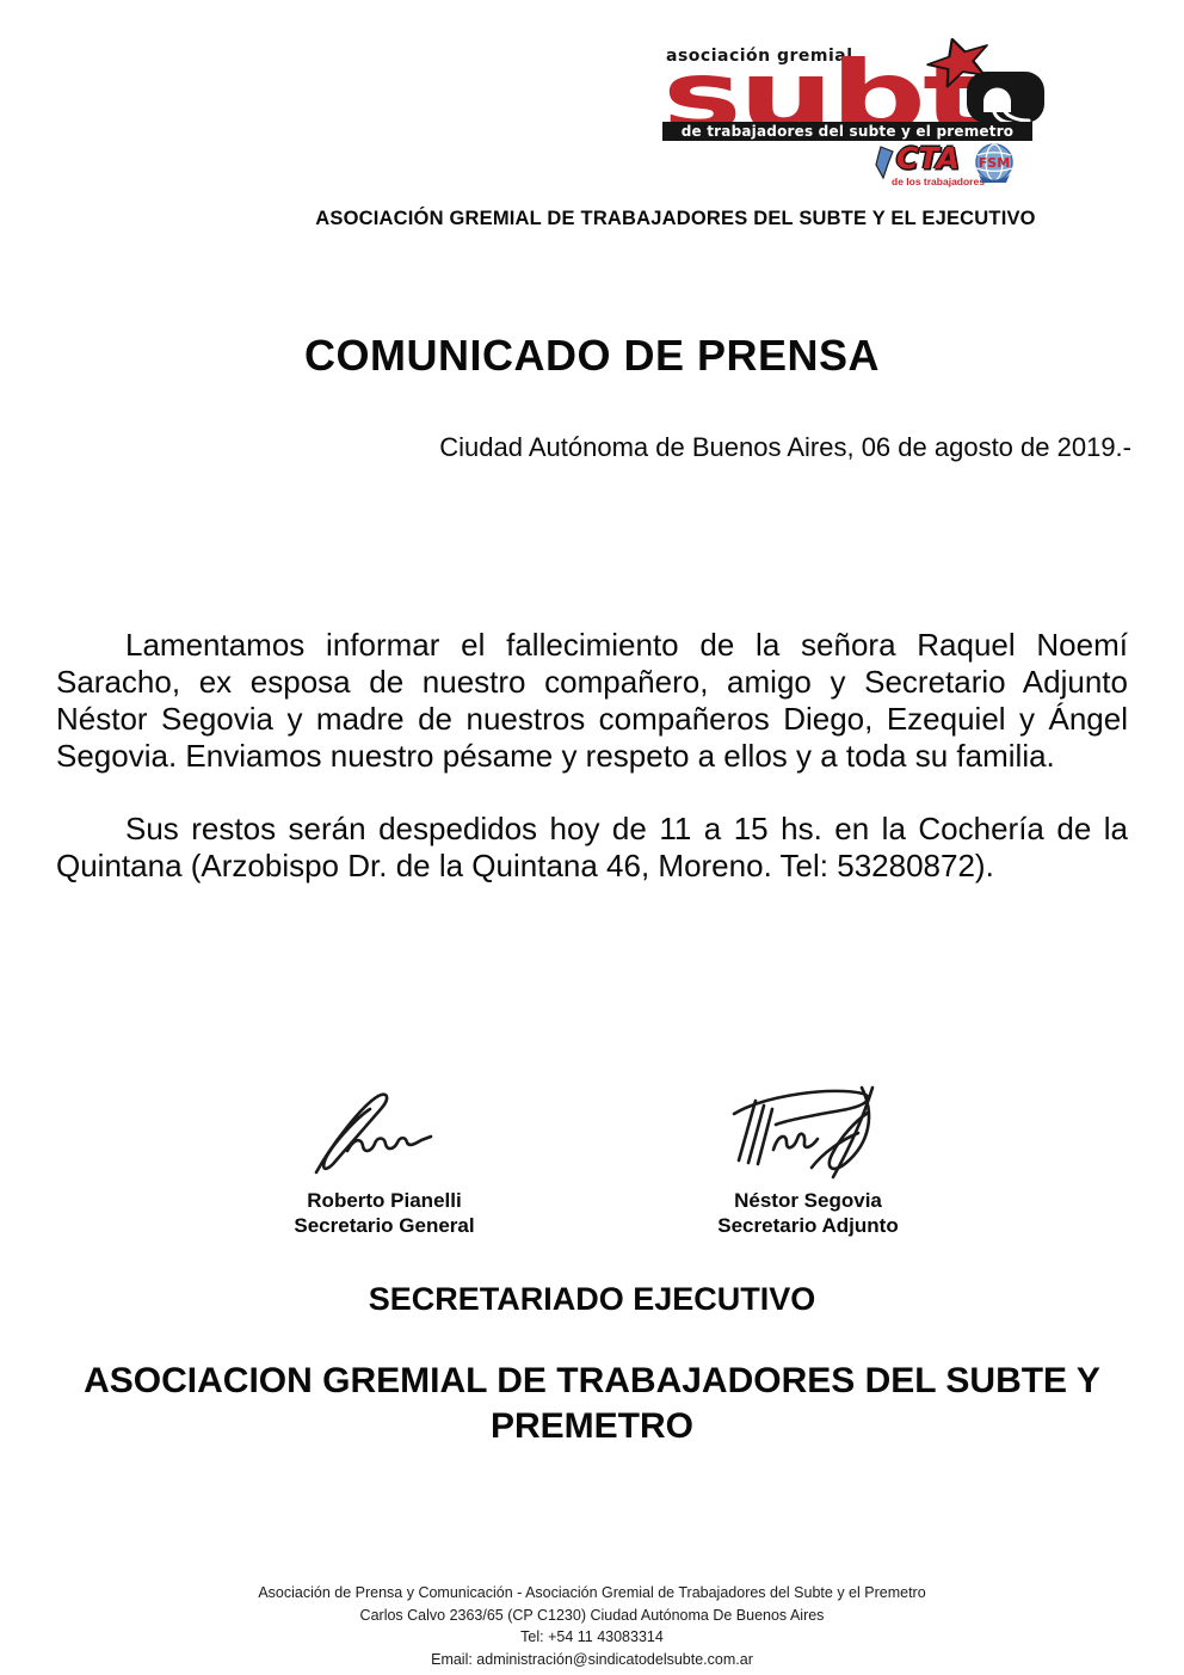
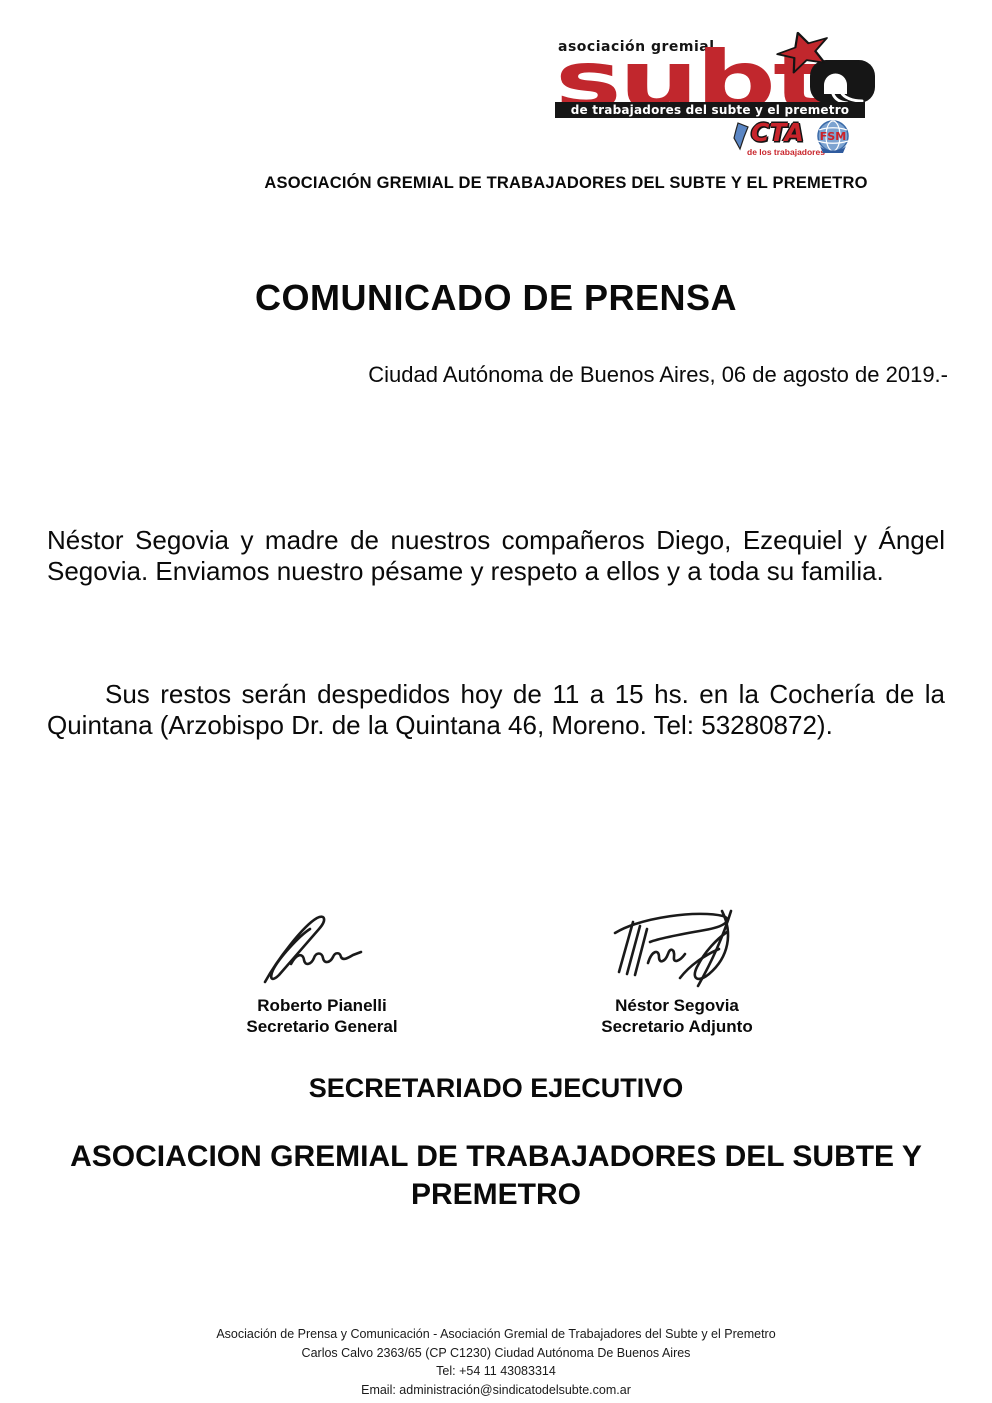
  asociación gremial
  subt
  de trabajadores del subte y el premetro
  CTA
  de los trabajadore
  FSM
- ASOCIACIÓN GREMIAL DE TRABAJADORES DEL SUBTE Y EL EJECUTIVO
+ ASOCIACIÓN GREMIAL DE TRABAJADORES DEL SUBTE Y EL PREMETRO
  COMUNICADO DE PRENSA
  Ciudad Autónoma de Buenos Aires, 06 de agosto de 2019.-
- Lamentamos informar el fallecimiento de la señora Raquel Noemí
- Saracho, ex esposa de nuestro compañero, amigo y Secretario Adjunto
  Néstor Segovia y madre de nuestros compañeros Diego, Ezequiel y Ángel
  Segovia. Enviamos nuestro pésame y respeto a ellos y a toda su familia.
  Sus restos serán despedidos hoy de 11 a 15 hs. en la Cochería de la
  Quintana (Arzobispo Dr. de la Quintana 46, Moreno. Tel: 53280872).
  Roberto Pianelli
  Secretario General
  Néstor Segovia
  Secretario Adjunto
  SECRETARIADO EJECUTIVO
  ASOCIACION GREMIAL DE TRABAJADORES DEL SUBTE Y PREMETRO
  Asociación de Prensa y Comunicación - Asociación Gremial de Trabajadores del Subte y el Premetro
  Carlos Calvo 2363/65 (CP C1230) Ciudad Autónoma De Buenos Aires
  Tel: +54 11 43083314
  Email: administración@sindicatodelsubte.com.ar
